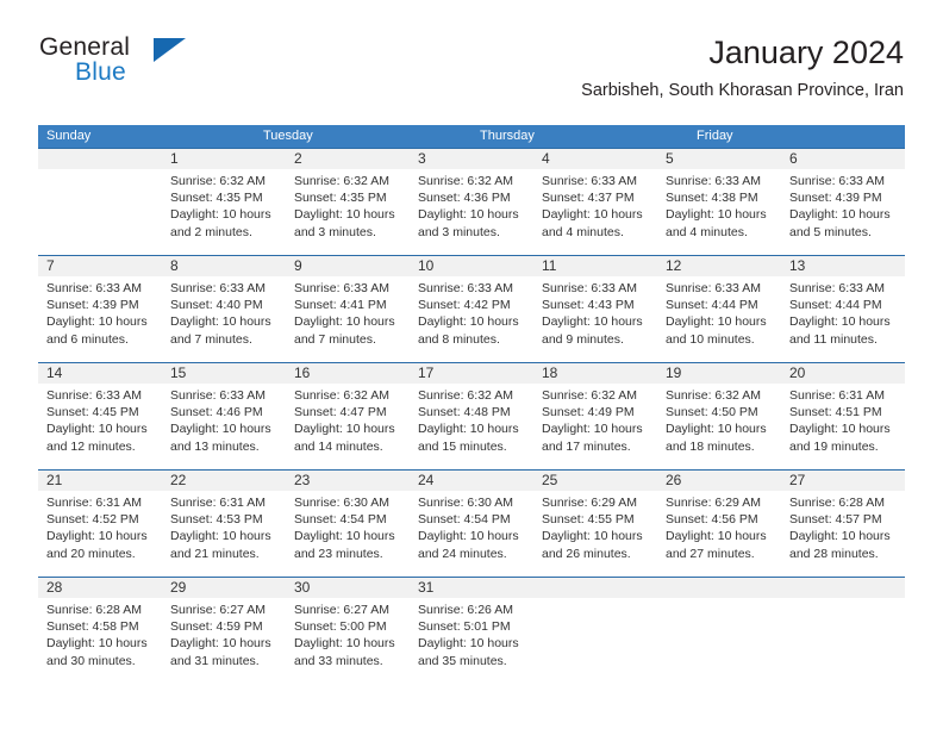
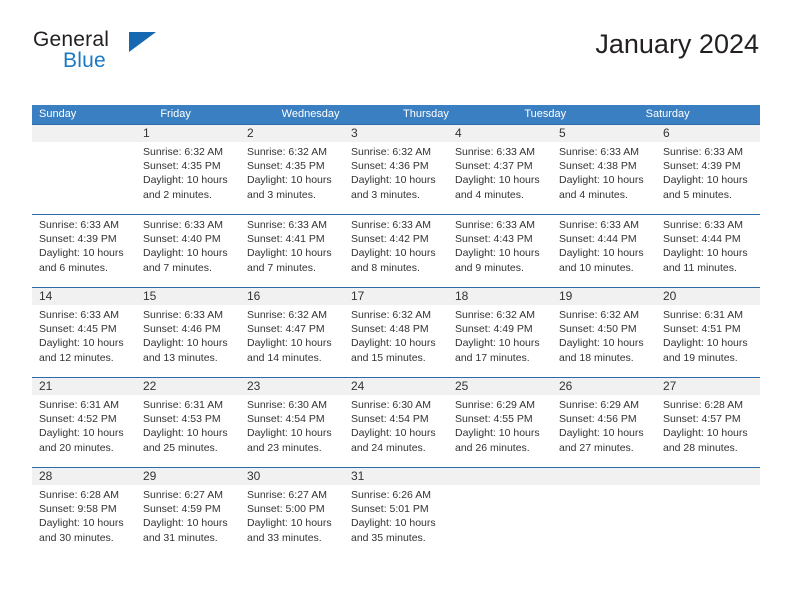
  General
  Blue
  January 2024
- Sarbisheh, South Khorasan Province, Iran
  Sunday
- Tuesday
+ Friday
+ Wednesday
  Thursday
- Friday
+ Tuesday
+ Saturday
  1
  2
  3
  4
  5
  6
  Sunrise: 6:32 AM
  Sunset: 4:35 PM
  Daylight: 10 hours
  and 2 minutes.
  Sunrise: 6:32 AM
  Sunset: 4:35 PM
  Daylight: 10 hours
  and 3 minutes.
  Sunrise: 6:32 AM
  Sunset: 4:36 PM
  Daylight: 10 hours
  and 3 minutes.
  Sunrise: 6:33 AM
  Sunset: 4:37 PM
  Daylight: 10 hours
  and 4 minutes.
  Sunrise: 6:33 AM
  Sunset: 4:38 PM
  Daylight: 10 hours
  and 4 minutes.
  Sunrise: 6:33 AM
  Sunset: 4:39 PM
  Daylight: 10 hours
  and 5 minutes.
- 7
- 8
- 9
- 10
- 11
- 12
- 13
  Sunrise: 6:33 AM
  Sunset: 4:39 PM
  Daylight: 10 hours
  and 6 minutes.
  Sunrise: 6:33 AM
  Sunset: 4:40 PM
  Daylight: 10 hours
  and 7 minutes.
  Sunrise: 6:33 AM
  Sunset: 4:41 PM
  Daylight: 10 hours
  and 7 minutes.
  Sunrise: 6:33 AM
  Sunset: 4:42 PM
  Daylight: 10 hours
  and 8 minutes.
  Sunrise: 6:33 AM
  Sunset: 4:43 PM
  Daylight: 10 hours
  and 9 minutes.
  Sunrise: 6:33 AM
  Sunset: 4:44 PM
  Daylight: 10 hours
  and 10 minutes.
  Sunrise: 6:33 AM
  Sunset: 4:44 PM
  Daylight: 10 hours
  and 11 minutes.
  14
  15
  16
  17
  18
  19
  20
  Sunrise: 6:33 AM
  Sunset: 4:45 PM
  Daylight: 10 hours
  and 12 minutes.
  Sunrise: 6:33 AM
  Sunset: 4:46 PM
  Daylight: 10 hours
  and 13 minutes.
  Sunrise: 6:32 AM
  Sunset: 4:47 PM
  Daylight: 10 hours
  and 14 minutes.
  Sunrise: 6:32 AM
  Sunset: 4:48 PM
  Daylight: 10 hours
  and 15 minutes.
  Sunrise: 6:32 AM
  Sunset: 4:49 PM
  Daylight: 10 hours
  and 17 minutes.
  Sunrise: 6:32 AM
  Sunset: 4:50 PM
  Daylight: 10 hours
  and 18 minutes.
  Sunrise: 6:31 AM
  Sunset: 4:51 PM
  Daylight: 10 hours
  and 19 minutes.
  21
  22
  23
  24
  25
  26
  27
  Sunrise: 6:31 AM
  Sunset: 4:52 PM
  Daylight: 10 hours
  and 20 minutes.
  Sunrise: 6:31 AM
  Sunset: 4:53 PM
  Daylight: 10 hours
- and 21 minutes.
+ and 25 minutes.
  Sunrise: 6:30 AM
  Sunset: 4:54 PM
  Daylight: 10 hours
  and 23 minutes.
  Sunrise: 6:30 AM
  Sunset: 4:54 PM
  Daylight: 10 hours
  and 24 minutes.
  Sunrise: 6:29 AM
  Sunset: 4:55 PM
  Daylight: 10 hours
  and 26 minutes.
  Sunrise: 6:29 AM
  Sunset: 4:56 PM
  Daylight: 10 hours
  and 27 minutes.
  Sunrise: 6:28 AM
  Sunset: 4:57 PM
  Daylight: 10 hours
  and 28 minutes.
  28
  29
  30
  31
  Sunrise: 6:28 AM
- Sunset: 4:58 PM
+ Sunset: 9:58 PM
  Daylight: 10 hours
  and 30 minutes.
  Sunrise: 6:27 AM
  Sunset: 4:59 PM
  Daylight: 10 hours
  and 31 minutes.
  Sunrise: 6:27 AM
  Sunset: 5:00 PM
  Daylight: 10 hours
  and 33 minutes.
  Sunrise: 6:26 AM
  Sunset: 5:01 PM
  Daylight: 10 hours
  and 35 minutes.
